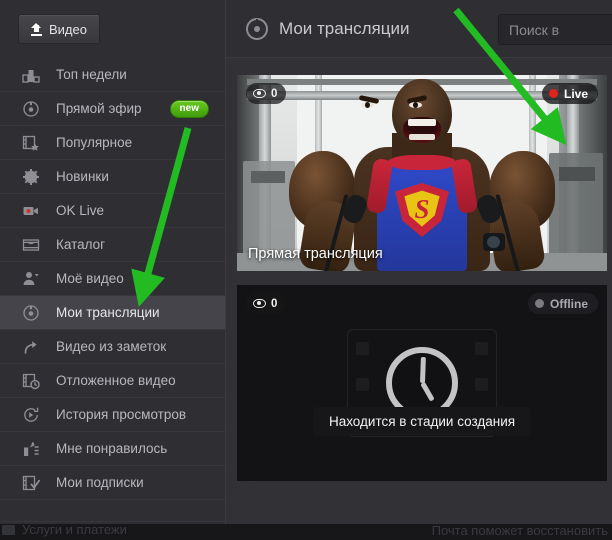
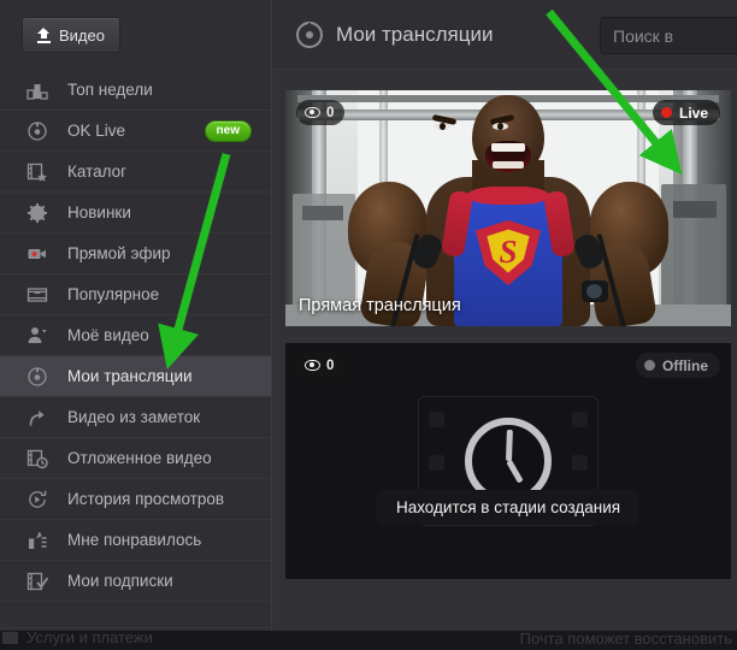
  Услуги и платежи
  Почта поможет восстановить
  Видео
  Мои трансляции
  Поиск в
  Топ недели
- Прямой эфир
+ OK Live
  new
- Популярное
+ Каталог
  Новинки
- OK Live
+ Прямой эфир
- Каталог
+ Популярное
  Моё видео
  Мои трансляции
  Видео из заметок
  Отложенное видео
  История просмотров
  Мне понравилось
  Мои подписки
  S
  0
  Live
  Прямая трансляция
  0
  Offline
  Находится в стадии создания
